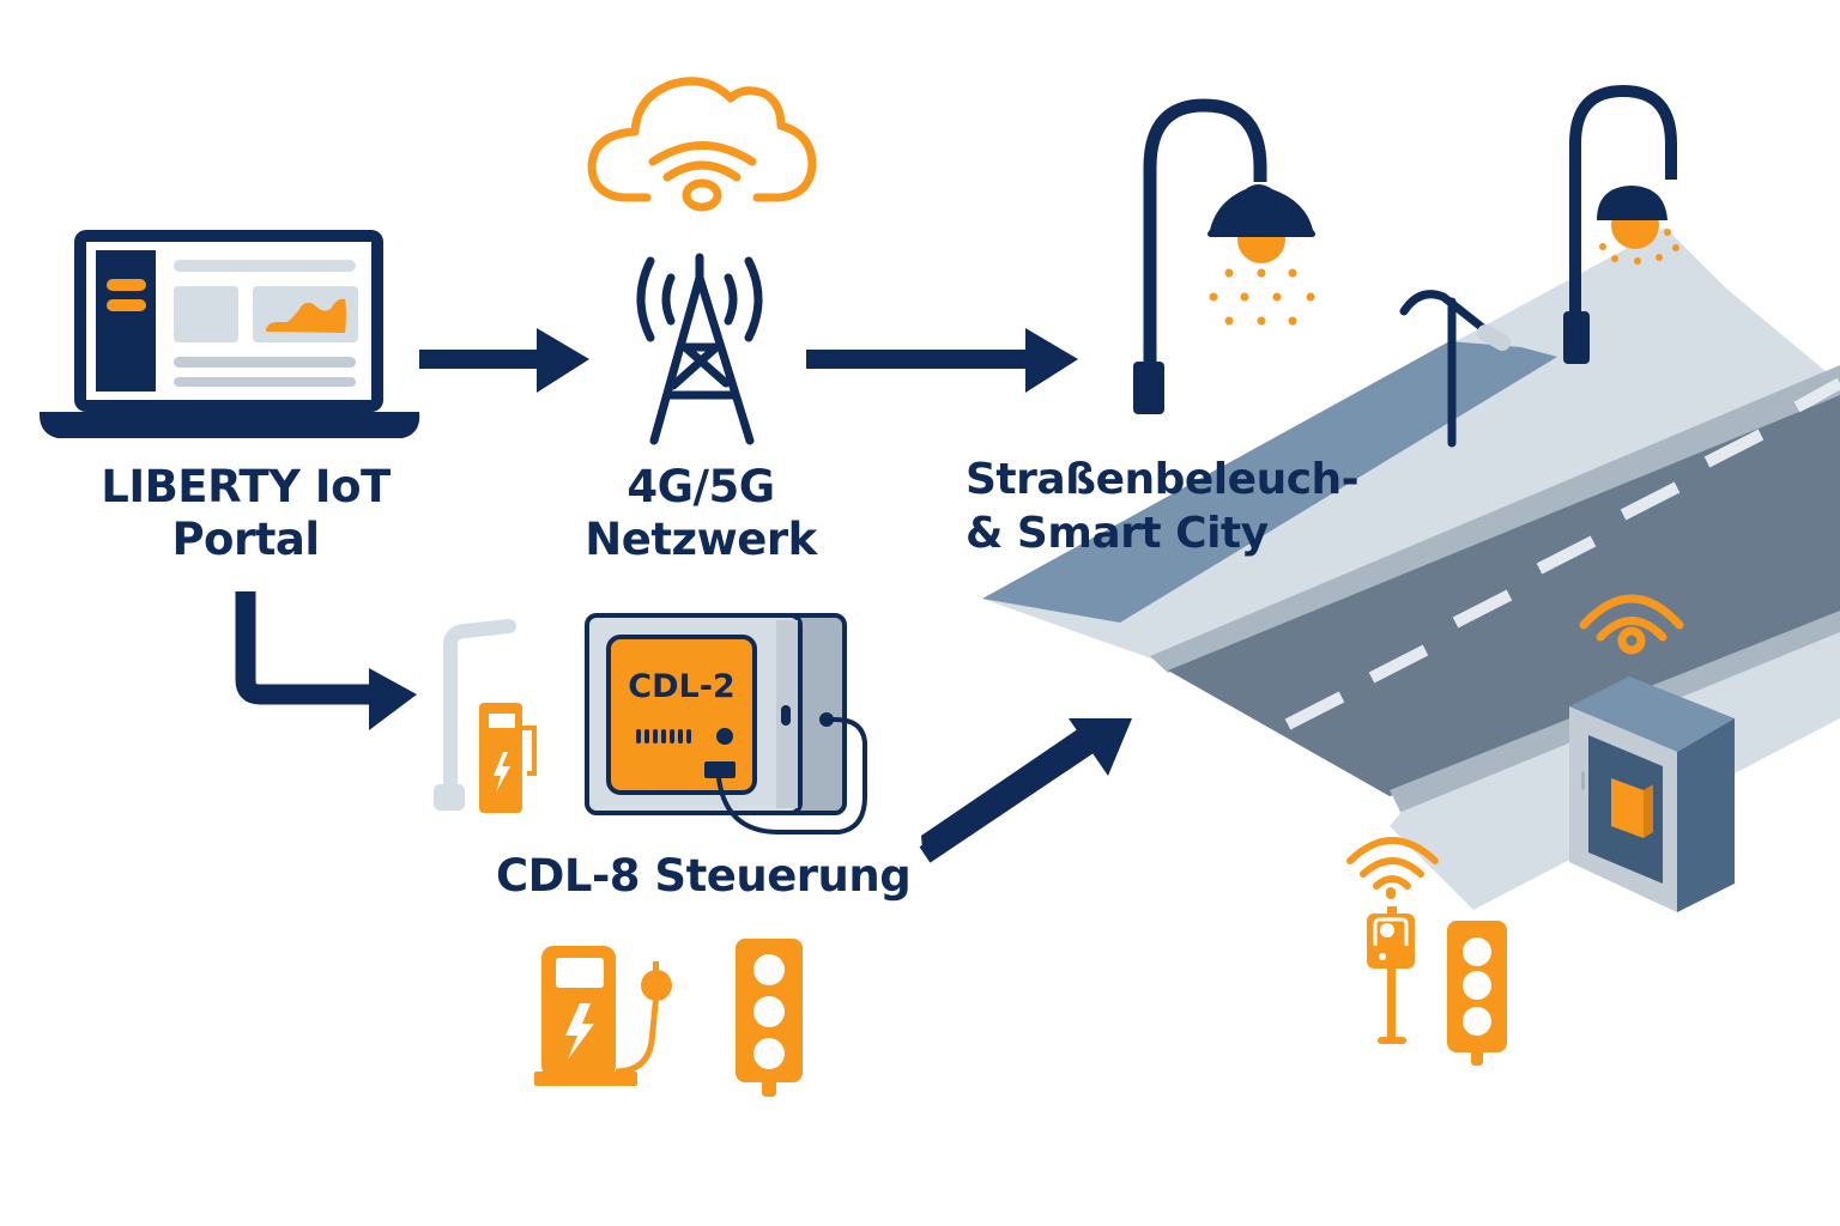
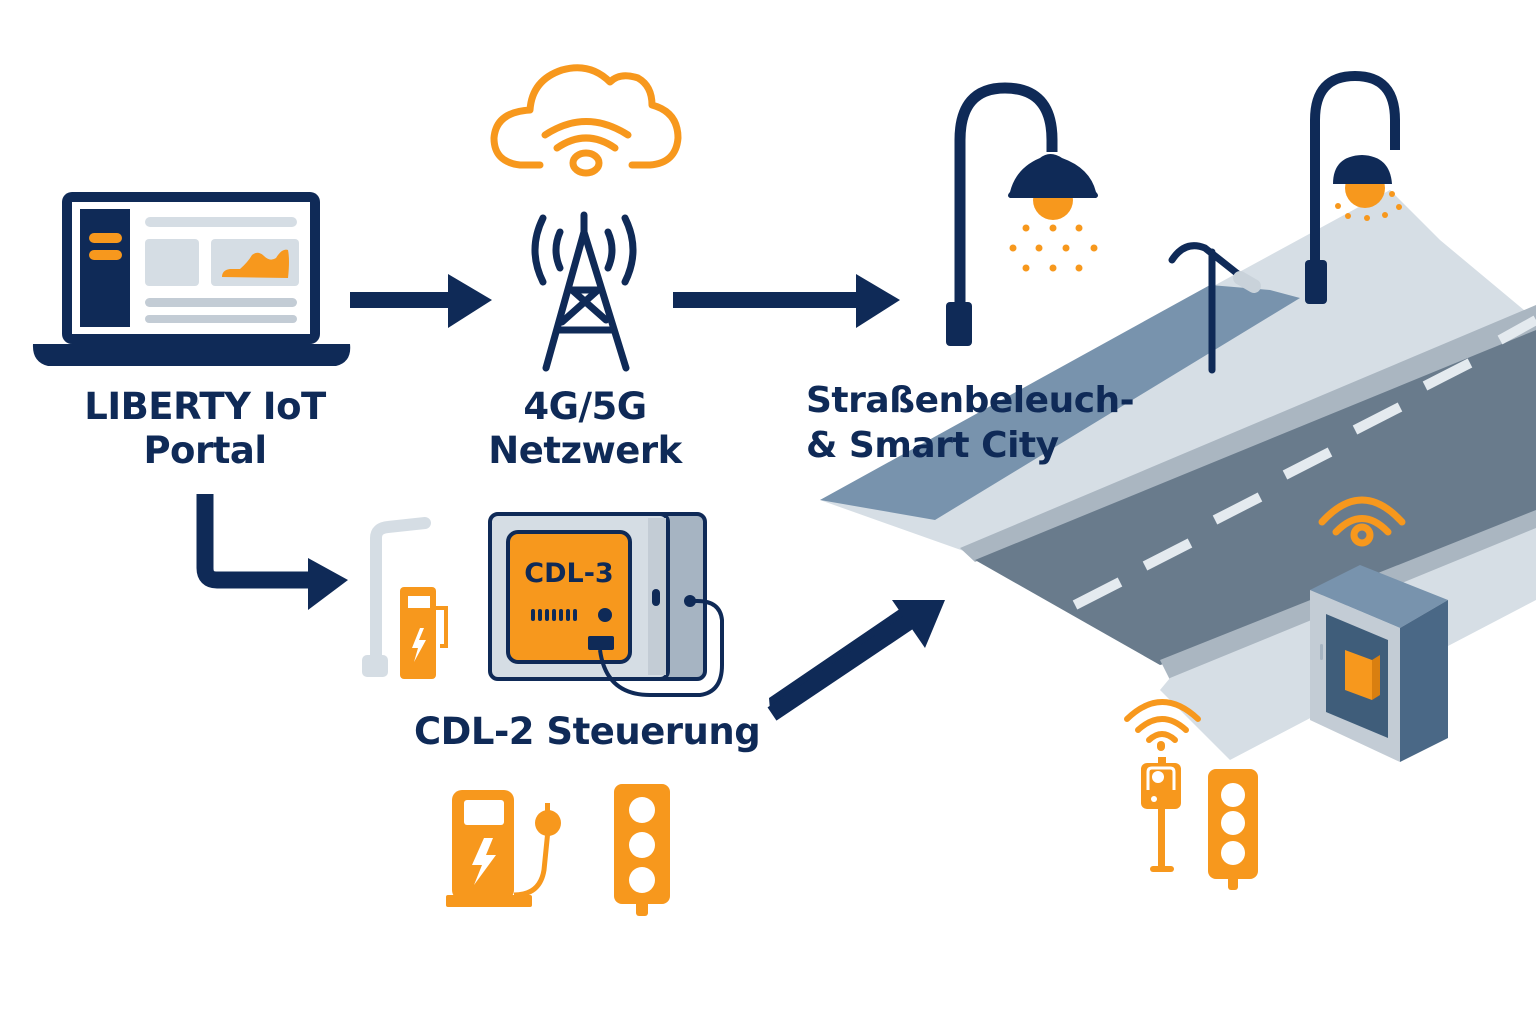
- CDL-2
+ CDL-3
  LIBERTY IoT
  Portal
  4G/5G
  Netzwerk
  Straßenbeleuch-
  & Smart City
- CDL-8 Steuerung
+ CDL-2 Steuerung
